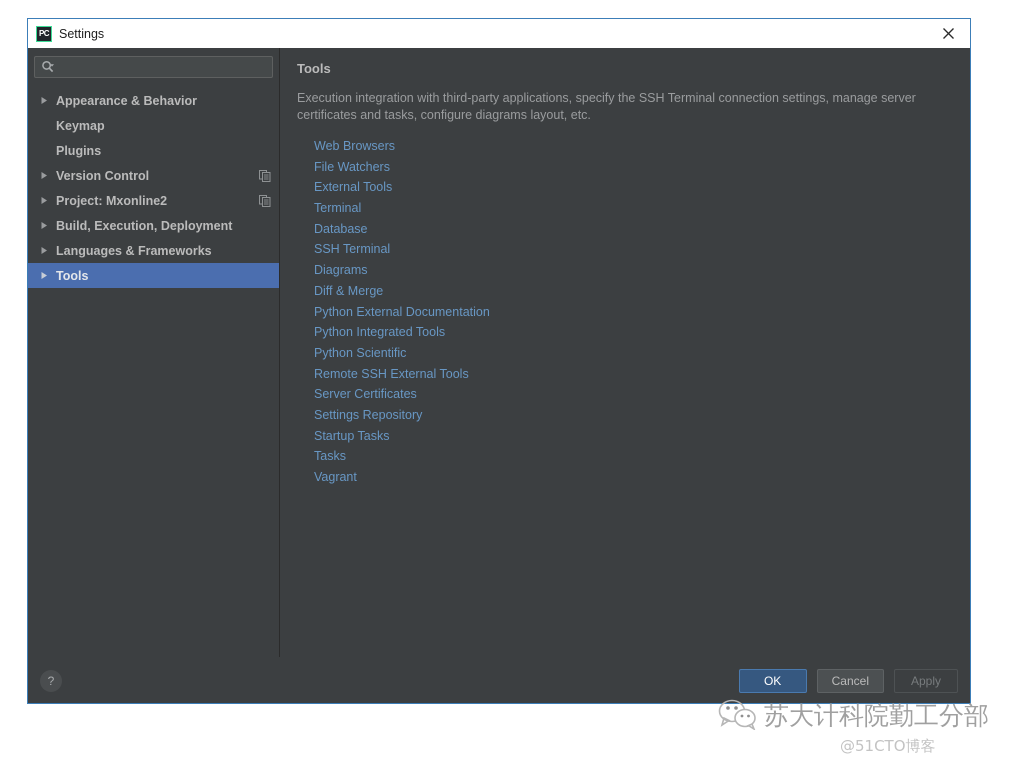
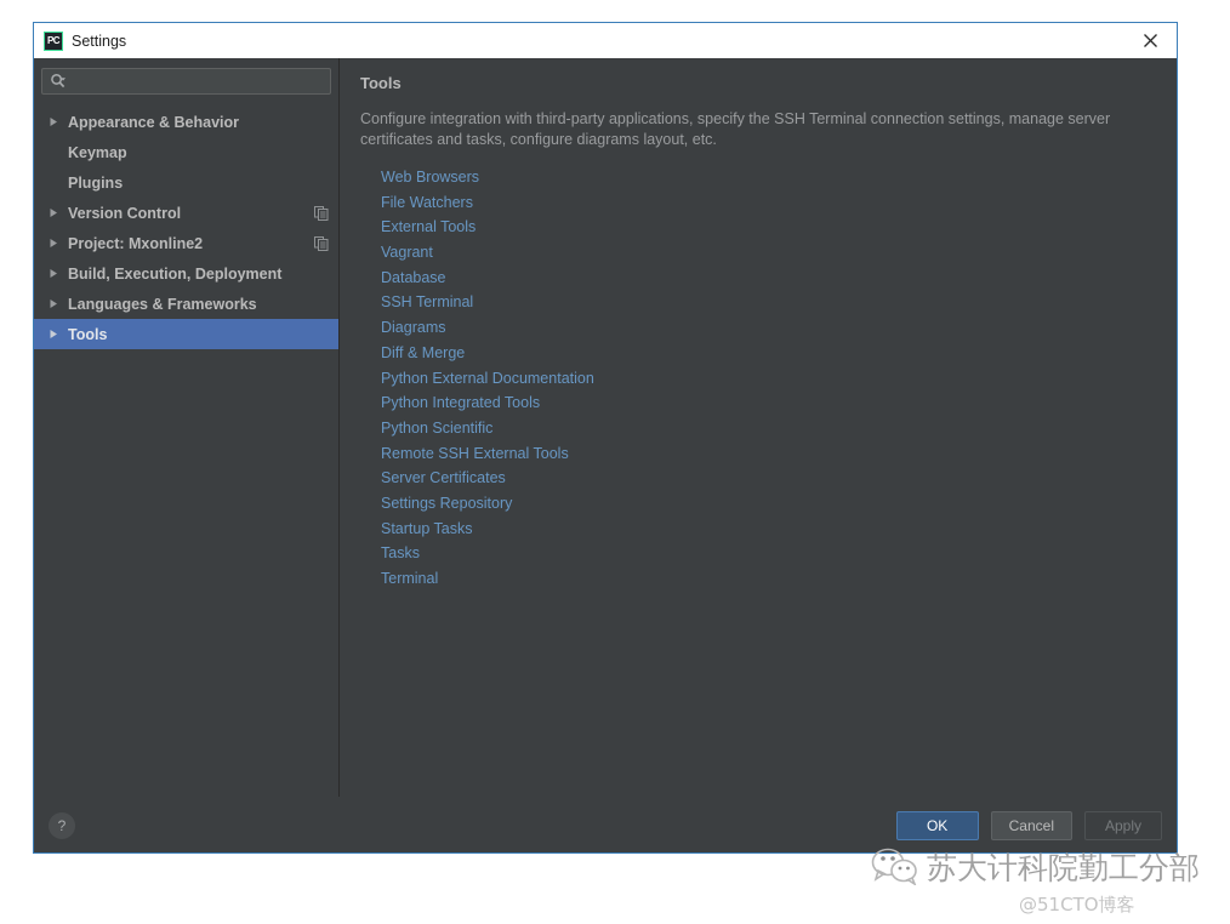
  PC
  Settings
  Appearance & Behavior
  Keymap
  Plugins
  Version Control
  Project: Mxonline2
  Build, Execution, Deployment
  Languages & Frameworks
  Tools
  Tools
- Execution integration with third-party applications, specify the SSH Terminal connection settings, manage server certificates and tasks, configure diagrams layout, etc.
+ Configure integration with third-party applications, specify the SSH Terminal connection settings, manage server certificates and tasks, configure diagrams layout, etc.
  Web Browsers
  File Watchers
  External Tools
- Terminal
+ Vagrant
  Database
  SSH Terminal
  Diagrams
  Diff & Merge
  Python External Documentation
  Python Integrated Tools
  Python Scientific
  Remote SSH External Tools
  Server Certificates
  Settings Repository
  Startup Tasks
  Tasks
- Vagrant
+ Terminal
  ?
  OK
  Cancel
  Apply
  苏大计科院勤工分部
  @51CTO博客
